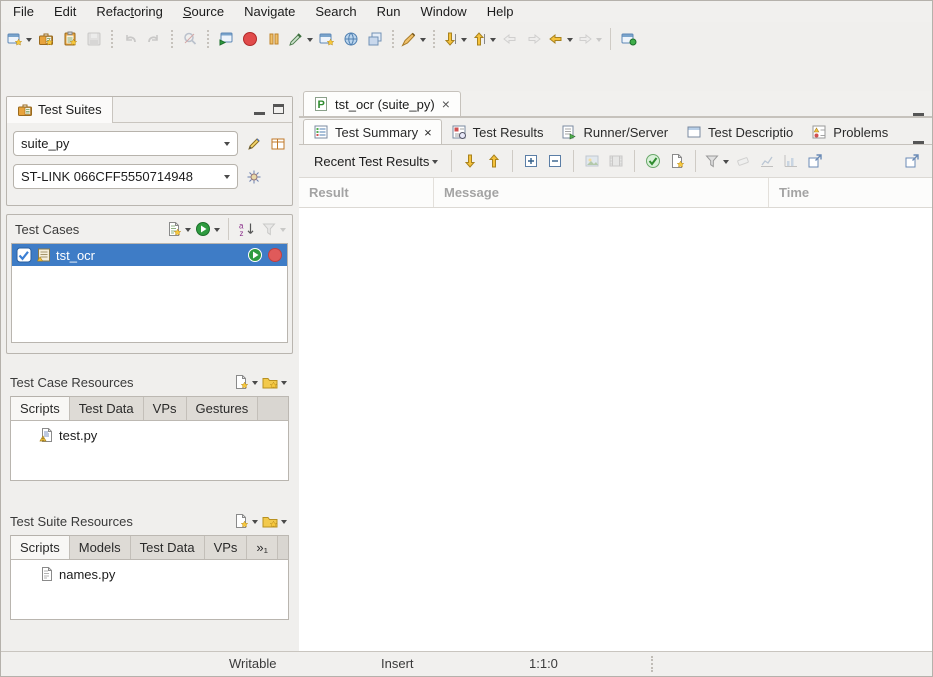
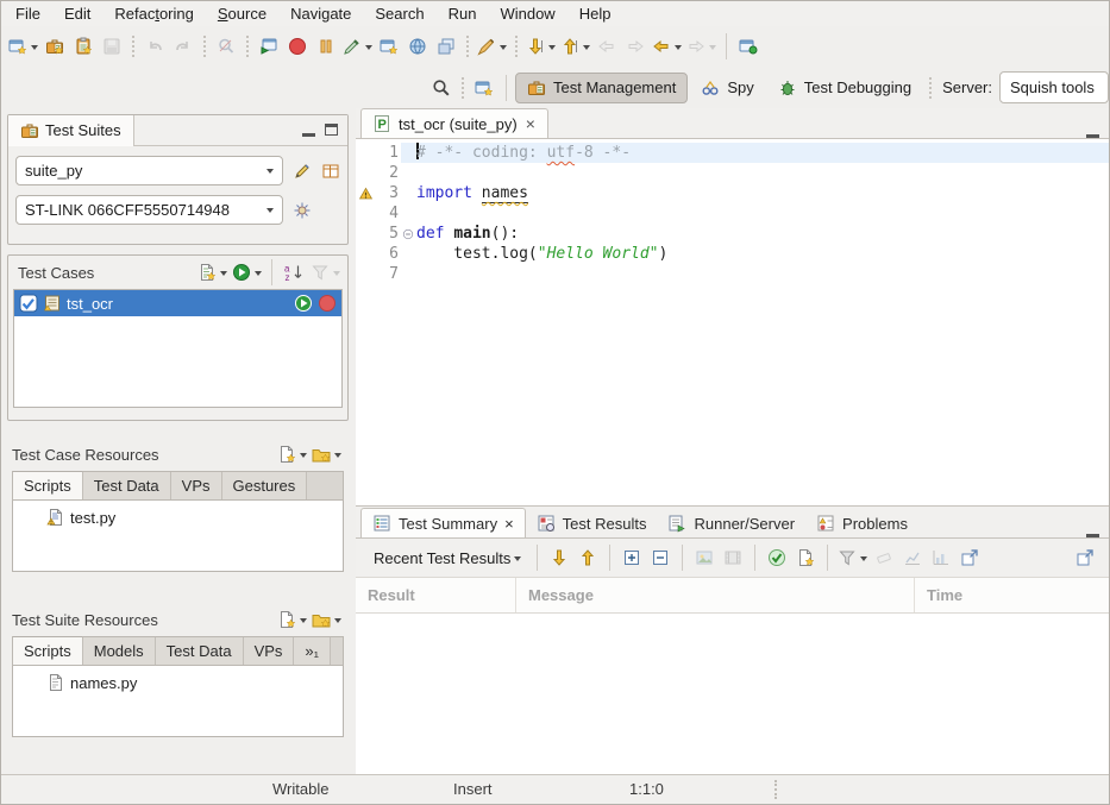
  File
  Edit
  Refactoring
  Source
  Navigate
  Search
  Run
  Window
  Help
+ Test Management
+ Spy
+ Test Debugging
+ Server:
+ Squish tools
  Test Suites
  suite_py
  ST-LINK 066CFF5550714948
  Test Cases
  a
  z
  tst_ocr
  Test Case Resources
  Scripts
  Test Data
  VPs
  Gestures
  test.py
  Test Suite Resources
  Scripts
  Models
  Test Data
  VPs
  »₁
  names.py
  P
  tst_ocr (suite_py)
  ×
+ 1
+ # -*- coding: utf-8 -*-
+ 2
+ 3
+ import names
+ 4
+ 5
+ def main():
+ 6
+ test.log("Hello World")
+ 7
  Test Summary
  ×
  Test Results
  Runner/Server
- Test Descriptio
  Problems
  Recent Test Results
  Result
  Message
  Time
  Writable
  Insert
  1:1:0
